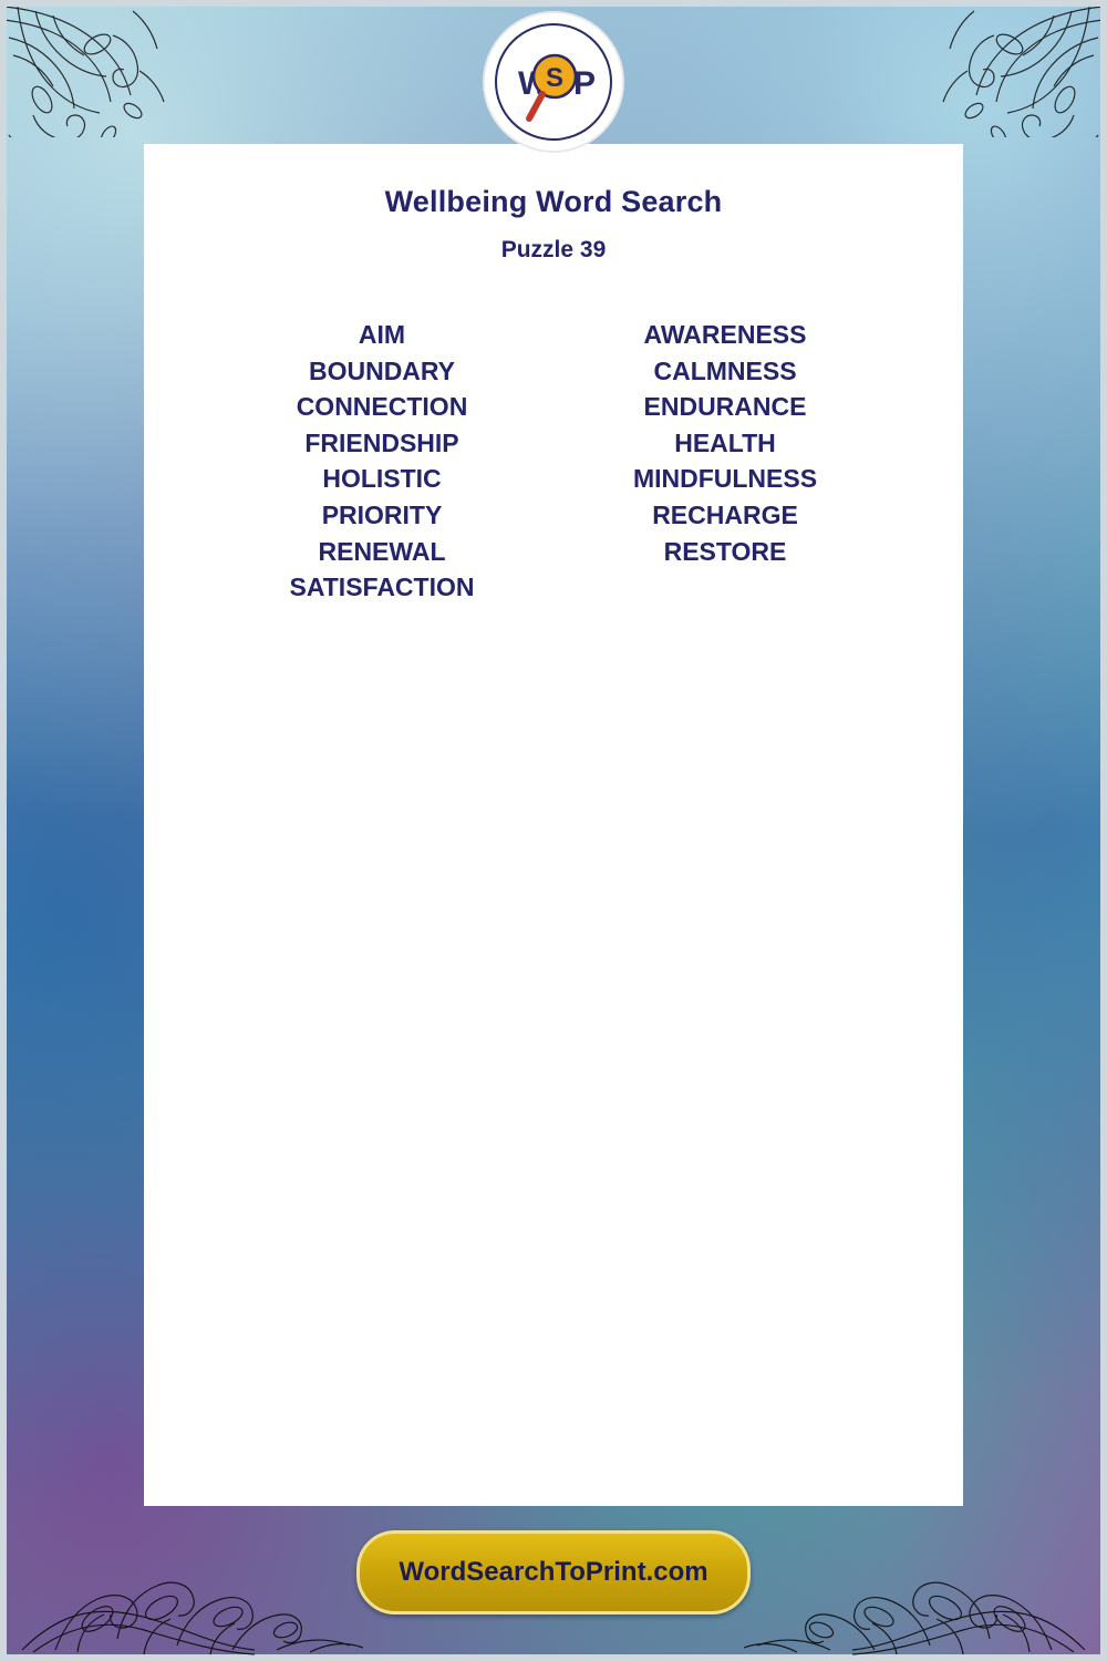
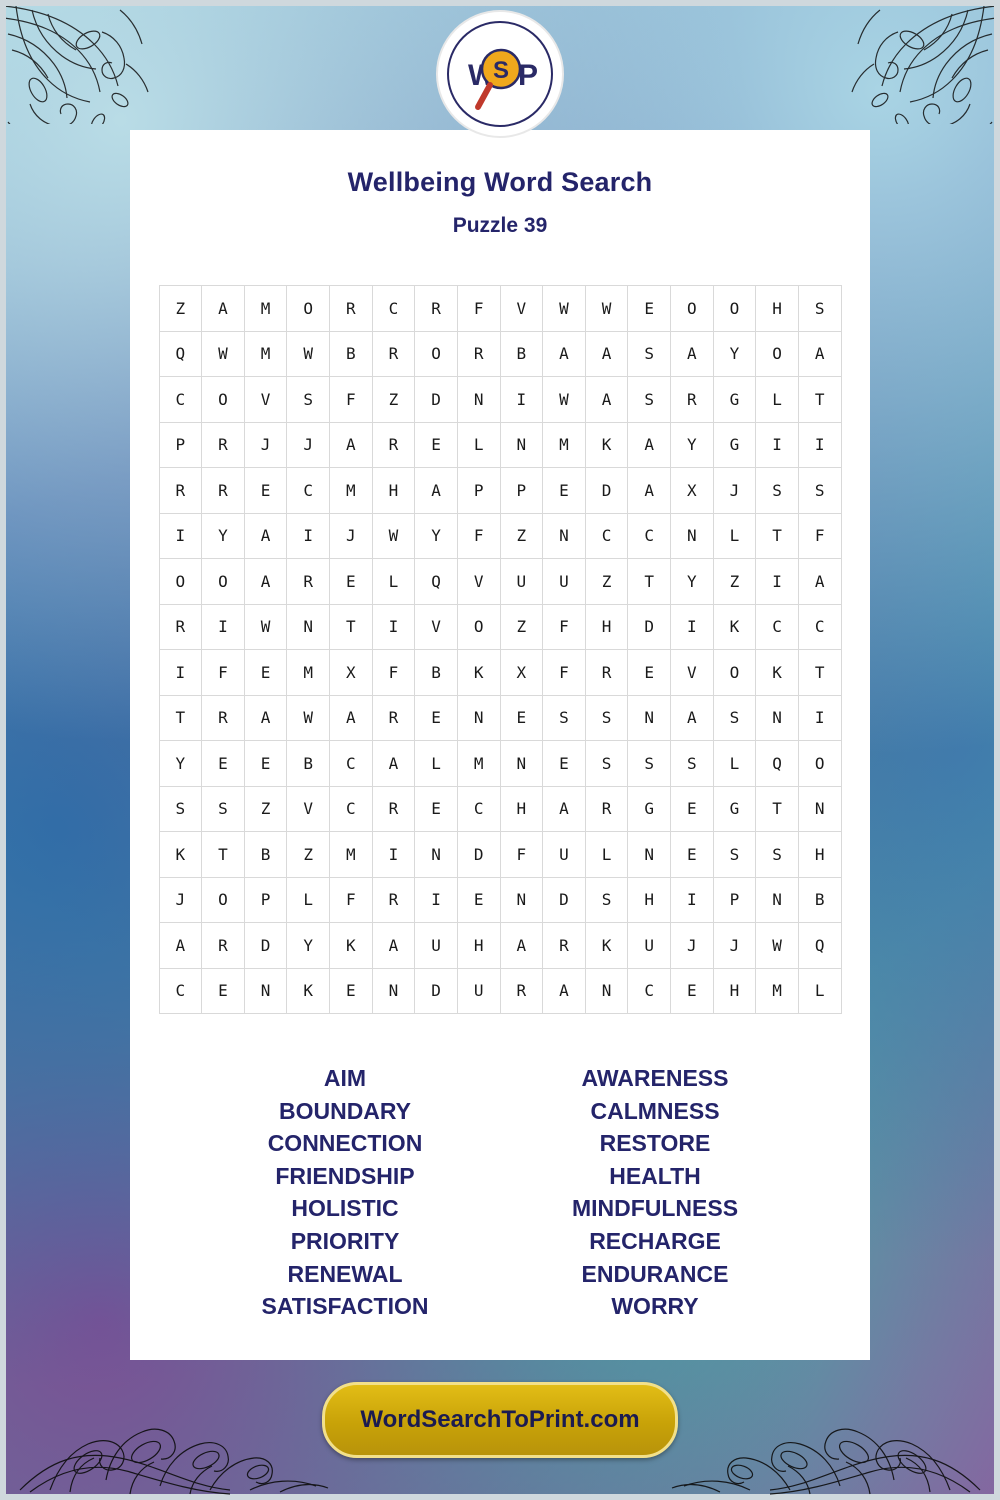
  P
  S
  Wellbeing Word Search
  Puzzle 39
+ Z	A	M	O	R	C	R	F	V	W	W	E	O	O	H	S
+ Q	W	M	W	B	R	O	R	B	A	A	S	A	Y	O	A
+ C	O	V	S	F	Z	D	N	I	W	A	S	R	G	L	T
+ P	R	J	J	A	R	E	L	N	M	K	A	Y	G	I	I
+ R	R	E	C	M	H	A	P	P	E	D	A	X	J	S	S
+ I	Y	A	I	J	W	Y	F	Z	N	C	C	N	L	T	F
+ O	O	A	R	E	L	Q	V	U	U	Z	T	Y	Z	I	A
+ R	I	W	N	T	I	V	O	Z	F	H	D	I	K	C	C
+ I	F	E	M	X	F	B	K	X	F	R	E	V	O	K	T
+ T	R	A	W	A	R	E	N	E	S	S	N	A	S	N	I
+ Y	E	E	B	C	A	L	M	N	E	S	S	S	L	Q	O
+ S	S	Z	V	C	R	E	C	H	A	R	G	E	G	T	N
+ K	T	B	Z	M	I	N	D	F	U	L	N	E	S	S	H
+ J	O	P	L	F	R	I	E	N	D	S	H	I	P	N	B
+ A	R	D	Y	K	A	U	H	A	R	K	U	J	J	W	Q
+ C	E	N	K	E	N	D	U	R	A	N	C	E	H	M	L
  AIM
  BOUNDARY
  CONNECTION
  FRIENDSHIP
  HOLISTIC
  PRIORITY
  RENEWAL
  SATISFACTION
  AWARENESS
  CALMNESS
- ENDURANCE
+ RESTORE
  HEALTH
  MINDFULNESS
  RECHARGE
- RESTORE
+ ENDURANCE
+ WORRY
  WordSearchToPrint.com
